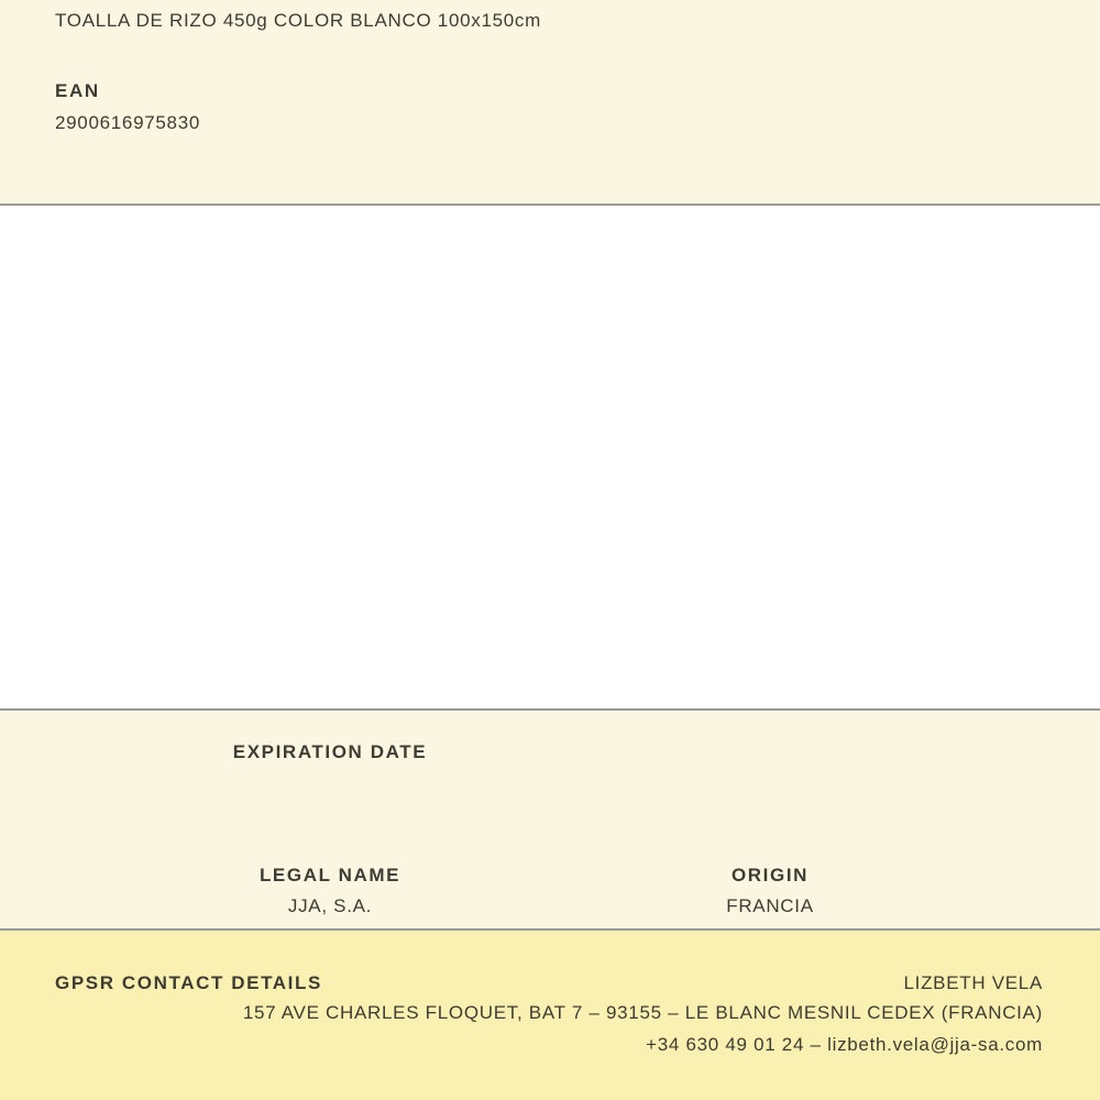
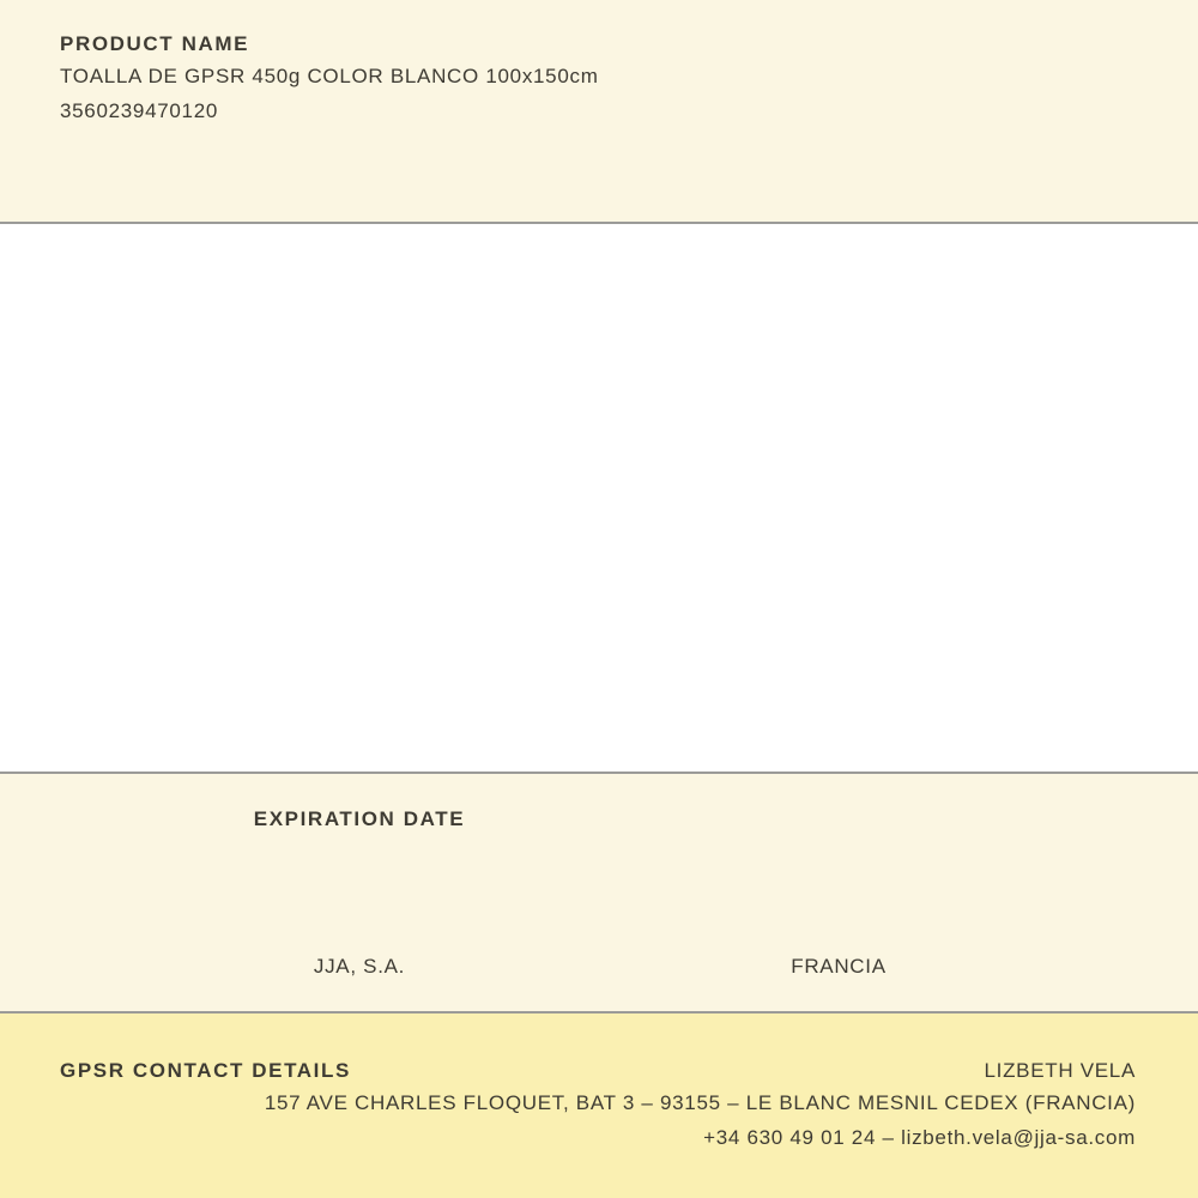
+ PRODUCT NAME
- TOALLA DE RIZO 450g COLOR BLANCO 100x150cm
+ TOALLA DE GPSR 450g COLOR BLANCO 100x150cm
- EAN
- 2900616975830
+ 3560239470120
  EXPIRATION DATE
- LEGAL NAME
- ORIGIN
  JJA, S.A.
  FRANCIA
  GPSR CONTACT DETAILS
  LIZBETH VELA
- 157 AVE CHARLES FLOQUET, BAT 7 – 93155 – LE BLANC MESNIL CEDEX (FRANCIA)
+ 157 AVE CHARLES FLOQUET, BAT 3 – 93155 – LE BLANC MESNIL CEDEX (FRANCIA)
  +34 630 49 01 24 – lizbeth.vela@jja-sa.com
